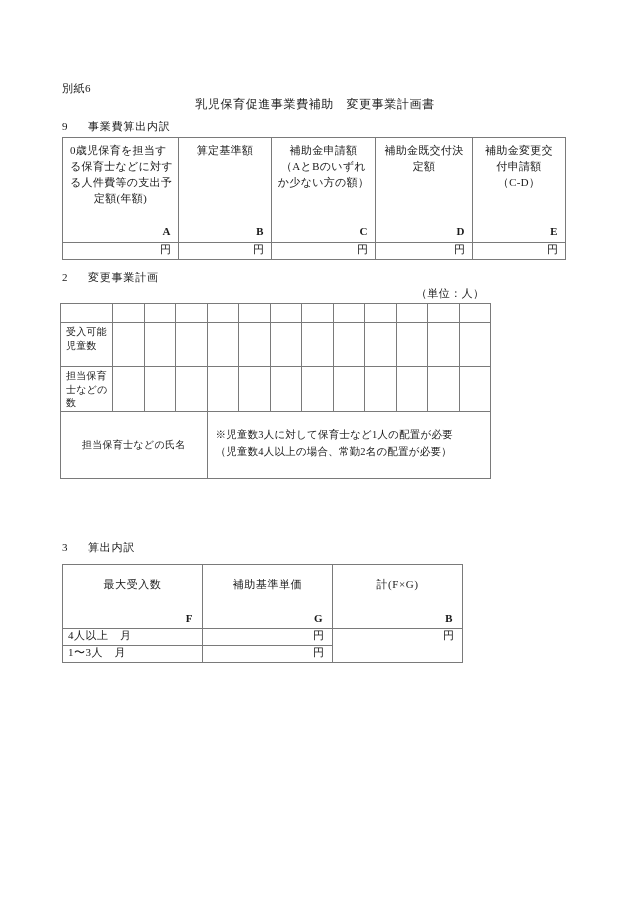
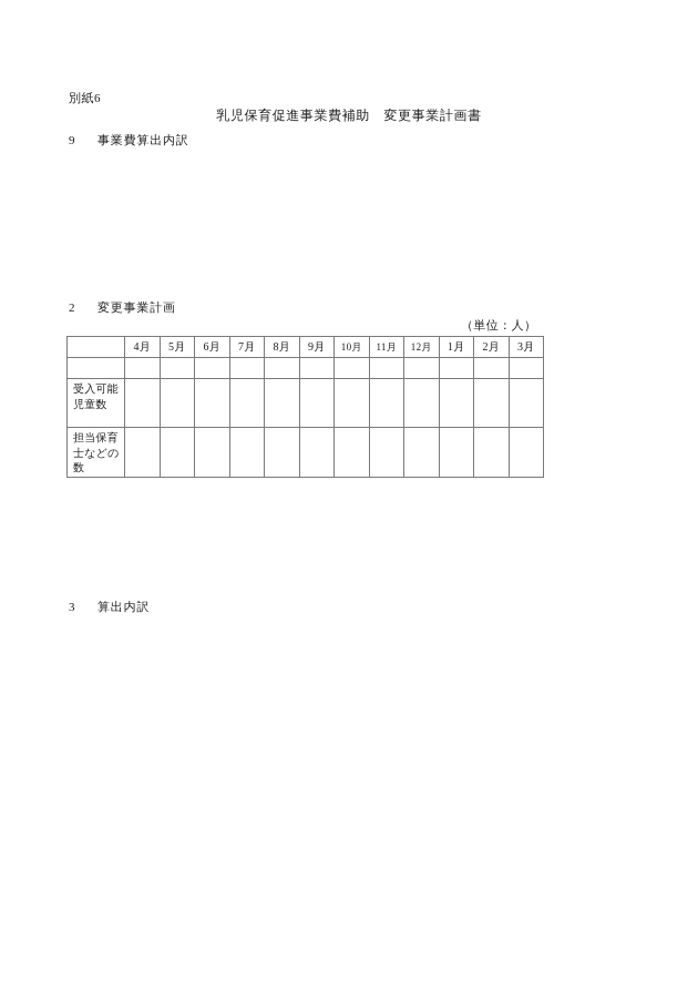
  別紙6
  乳児保育促進事業費補助 変更事業計画書
  9 事業費算出内訳
- 0歳児保育を担当する保育士などに対する人件費等の支出予定額(年額) A	算定基準額 B	補助金申請額（AとBのいずれか少ない方の額） C	補助金既交付決定額 D	補助金変更交付申請額（C-D） E
- 円	円	円	円	円
  2 変更事業計画
  （単位：人）
+ 	4月	5月	6月	7月	8月	9月	10月	11月	12月	1月	2月	3月
  受入可能児童数
  担当保育士などの数
- 担当保育士などの氏名	※児童数3人に対して保育士など1人の配置が必要（児童数4人以上の場合、常勤2名の配置が必要）
  3 算出内訳
- 最大受入数 F	補助基準単価 G	計(F×G) B
- 4人以上 月	円	円
- 1〜3人 月	円
